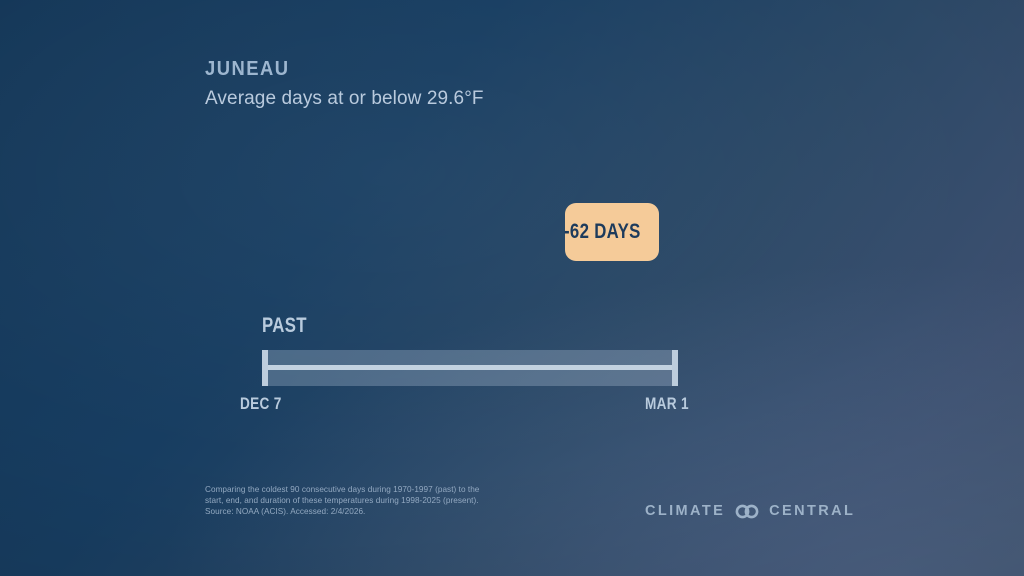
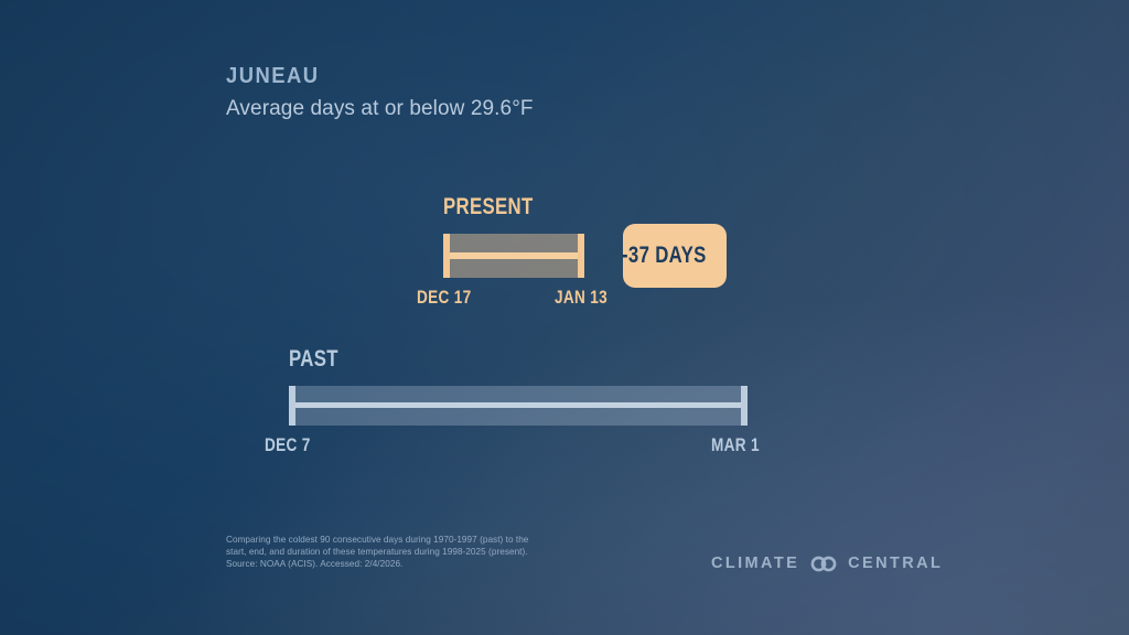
  JUNEAU
  Average days at or below 29.6°F
+ PRESENT
+ DEC 17
+ JAN 13
- -62 DAYS
+ -37 DAYS
  PAST
  DEC 7
  MAR 1
  Comparing the coldest 90 consecutive days during 1970-1997 (past) to the
  start, end, and duration of these temperatures during 1998-2025 (present).
  Source: NOAA (ACIS). Accessed: 2/4/2026.
  CLIMATE
  CENTRAL
